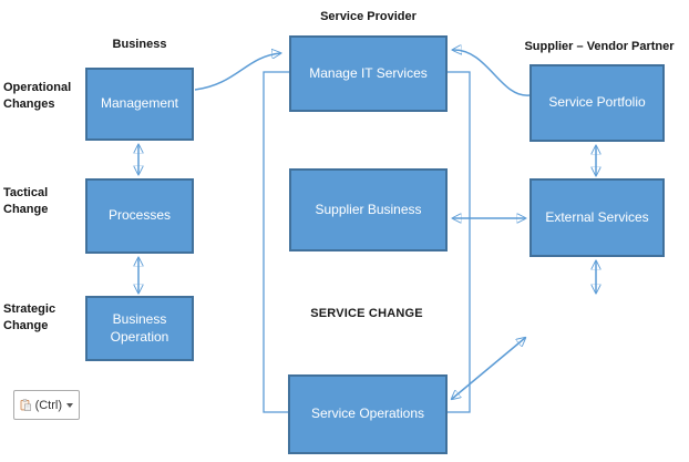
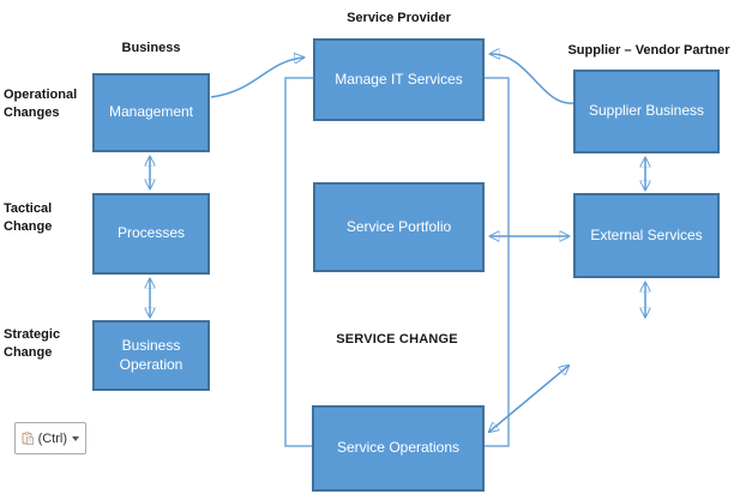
  Business
  Service Provider
  Supplier – Vendor Partner
  Operational Changes
  Tactical Change
  Strategic Change
  SERVICE CHANGE
  Management
  Processes
  Business Operation
  Manage IT Services
- Supplier Business
+ Service Portfolio
  Service Operations
- Service Portfolio
+ Supplier Business
  External Services
  (Ctrl)
